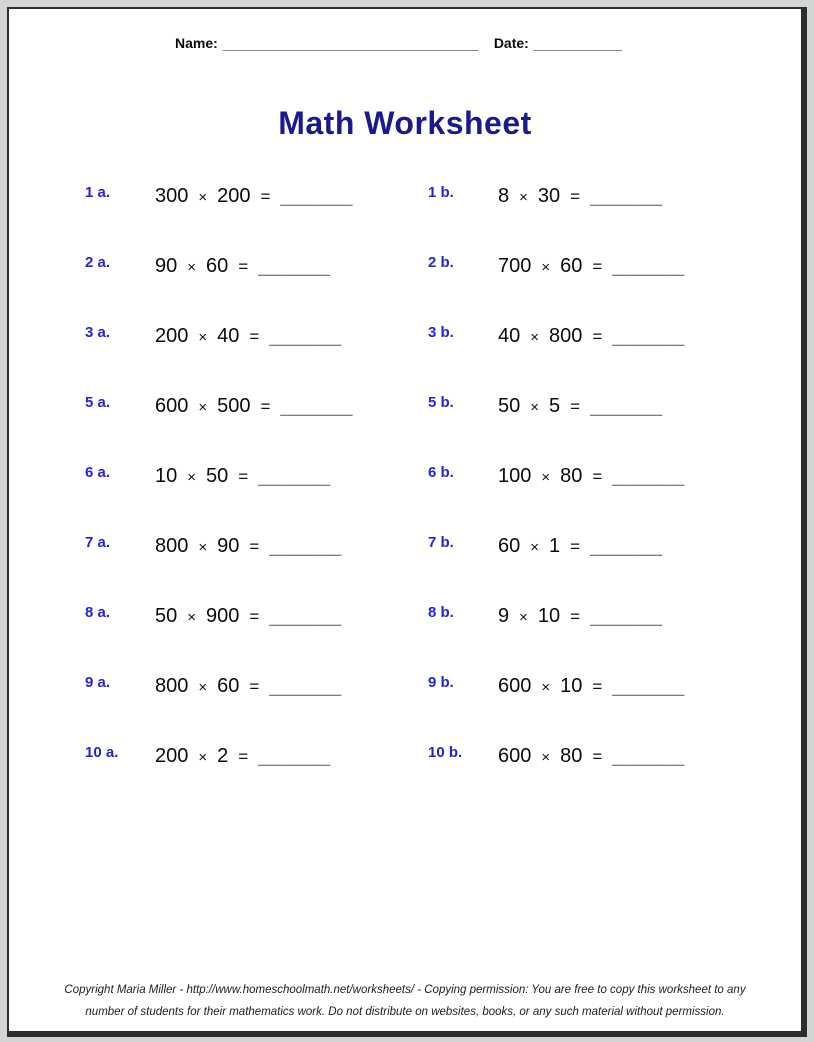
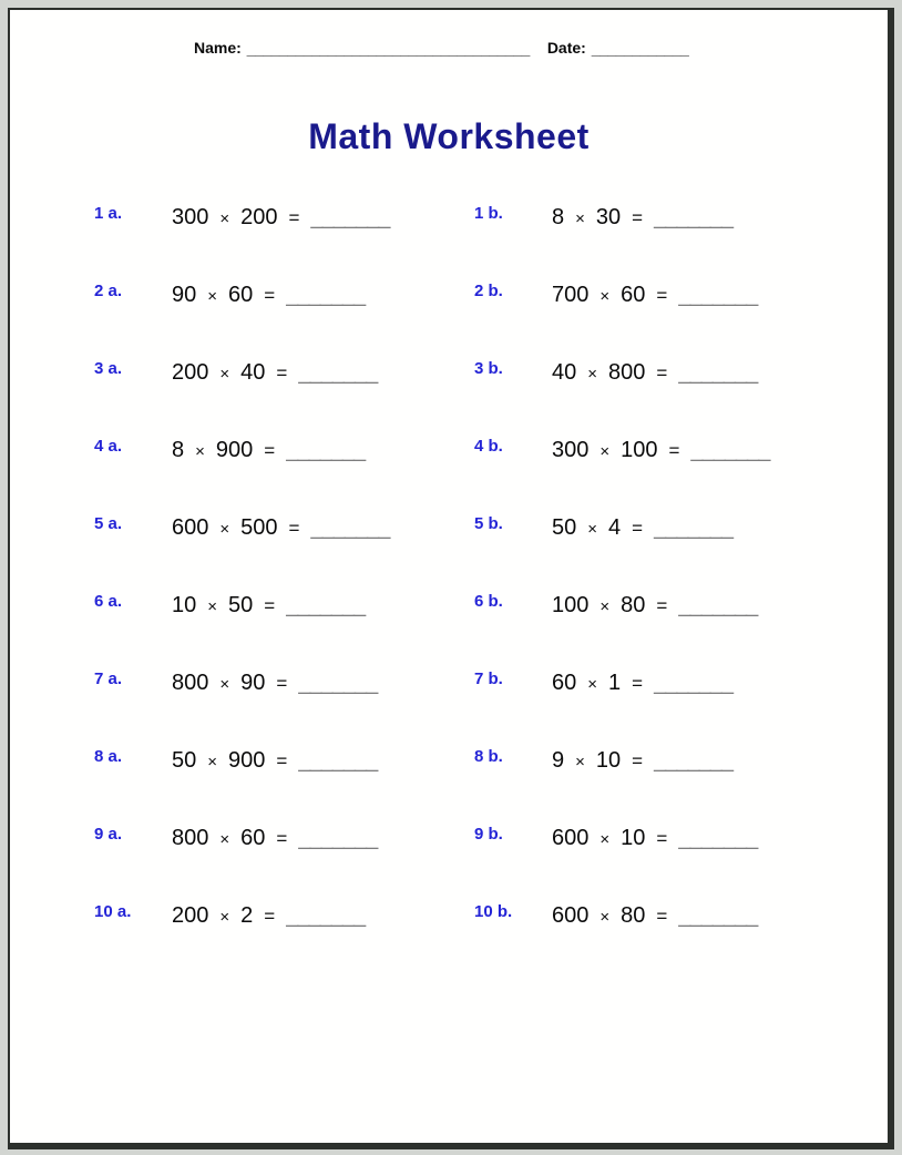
  Name:
  ___________________________________
  Date:
  ____________
  Math Worksheet
  1 a.
  300 × 200 = _______
  1 b.
  8 × 30 = _______
  2 a.
  90 × 60 = _______
  2 b.
  700 × 60 = _______
  3 a.
  200 × 40 = _______
  3 b.
  40 × 800 = _______
+ 4 a.
+ 8 × 900 = _______
+ 4 b.
+ 300 × 100 = _______
  5 a.
  600 × 500 = _______
  5 b.
- 50 × 5 = _______
+ 50 × 4 = _______
  6 a.
  10 × 50 = _______
  6 b.
  100 × 80 = _______
  7 a.
  800 × 90 = _______
  7 b.
  60 × 1 = _______
  8 a.
  50 × 900 = _______
  8 b.
  9 × 10 = _______
  9 a.
  800 × 60 = _______
  9 b.
  600 × 10 = _______
  10 a.
  200 × 2 = _______
  10 b.
  600 × 80 = _______
- Copyright Maria Miller - http://www.homeschoolmath.net/worksheets/ - Copying permission: You are free to copy this worksheet to any
- number of students for their mathematics work. Do not distribute on websites, books, or any such material without permission.
